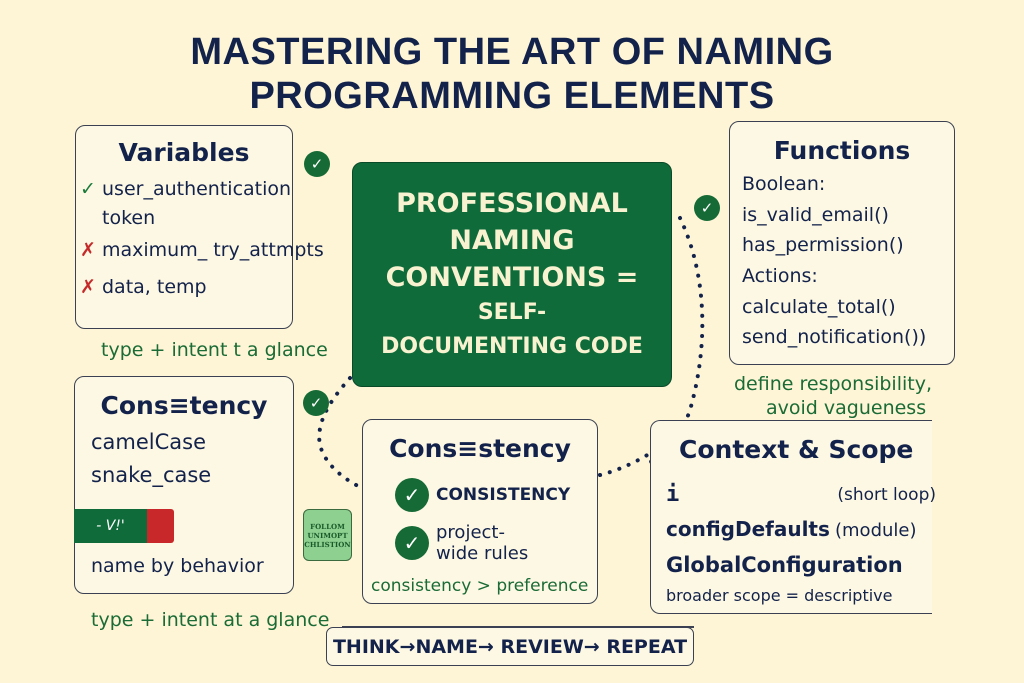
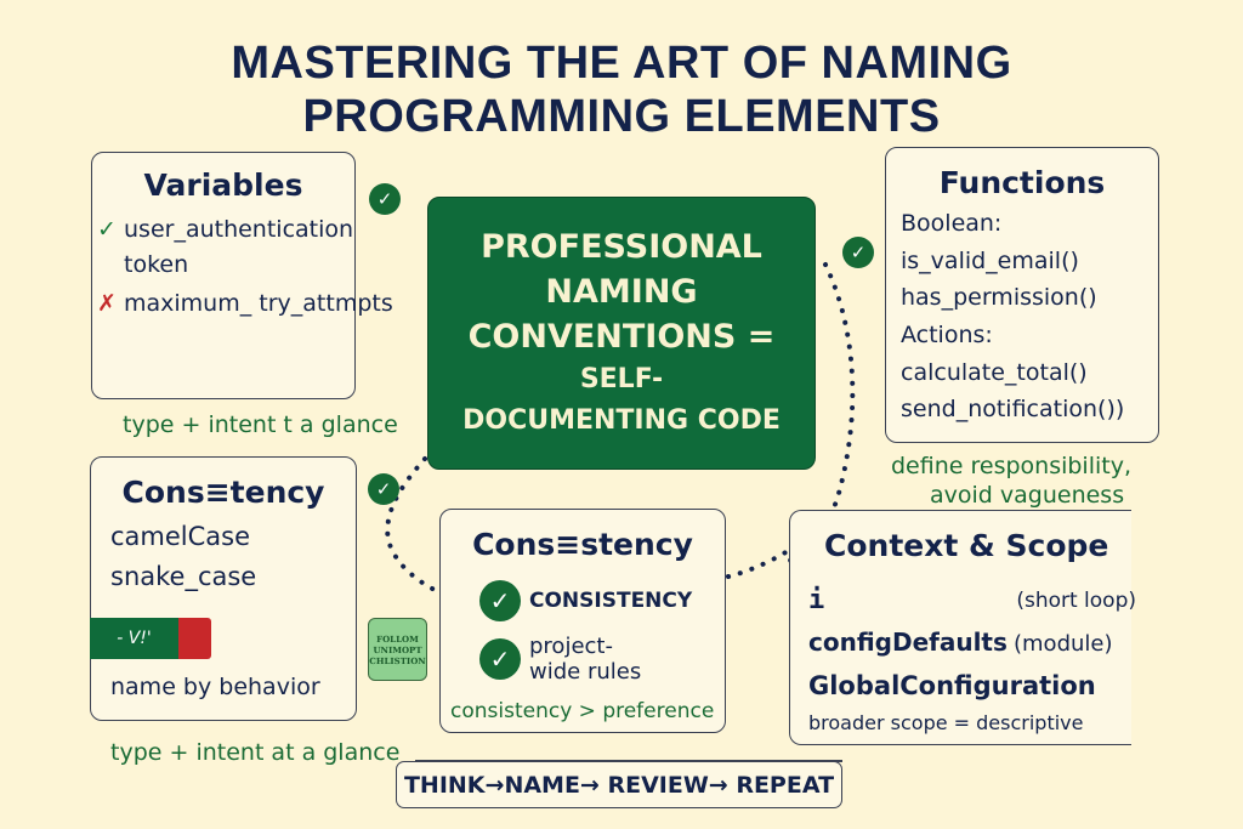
  MASTERING THE ART OF NAMING
  PROGRAMMING ELEMENTS
  Variables
  ✓ user_authentication
  token
  ✗ maximum_ try_attmpts
- ✗ data, temp
  type + intent t a glance
  ✓
  PROFESSIONAL
  NAMING
  CONVENTIONS =
  SELF-
  DOCUMENTING CODE
  ✓
  Functions
  Boolean:
  is_valid_email()
  has_permission()
  Actions:
  calculate_total()
  send_notification())
  define responsibility,
  avoid vagueness
  Cons≡tency
  camelCase
  snake_case
  - V!'
  name by behavior
  type + intent at a glance
  ✓
  FOLLOM
  UNIMOPT
  CHLISTION
  Cons≡stency
  ✓
  CONSISTENCY
  ✓
  project-wide rules
  consistency > preference
  Context & Scope
  i
  (short loop)
  configDefaults (module)
  GlobalConfiguration
  broader scope = descriptive
  THINK→NAME→ REVIEW→ REPEAT
